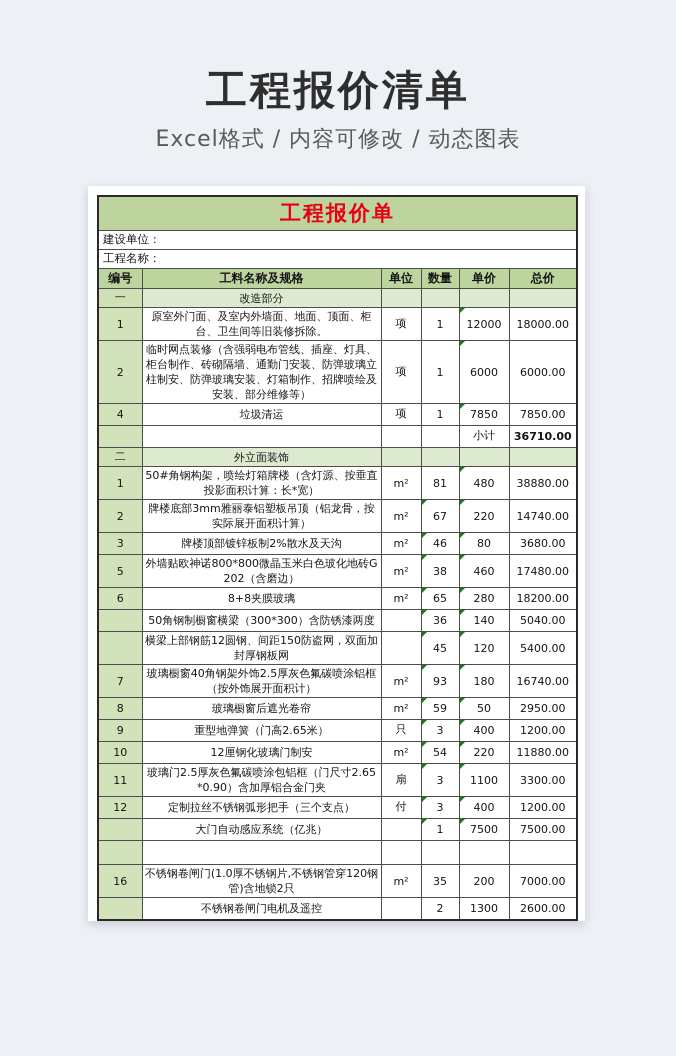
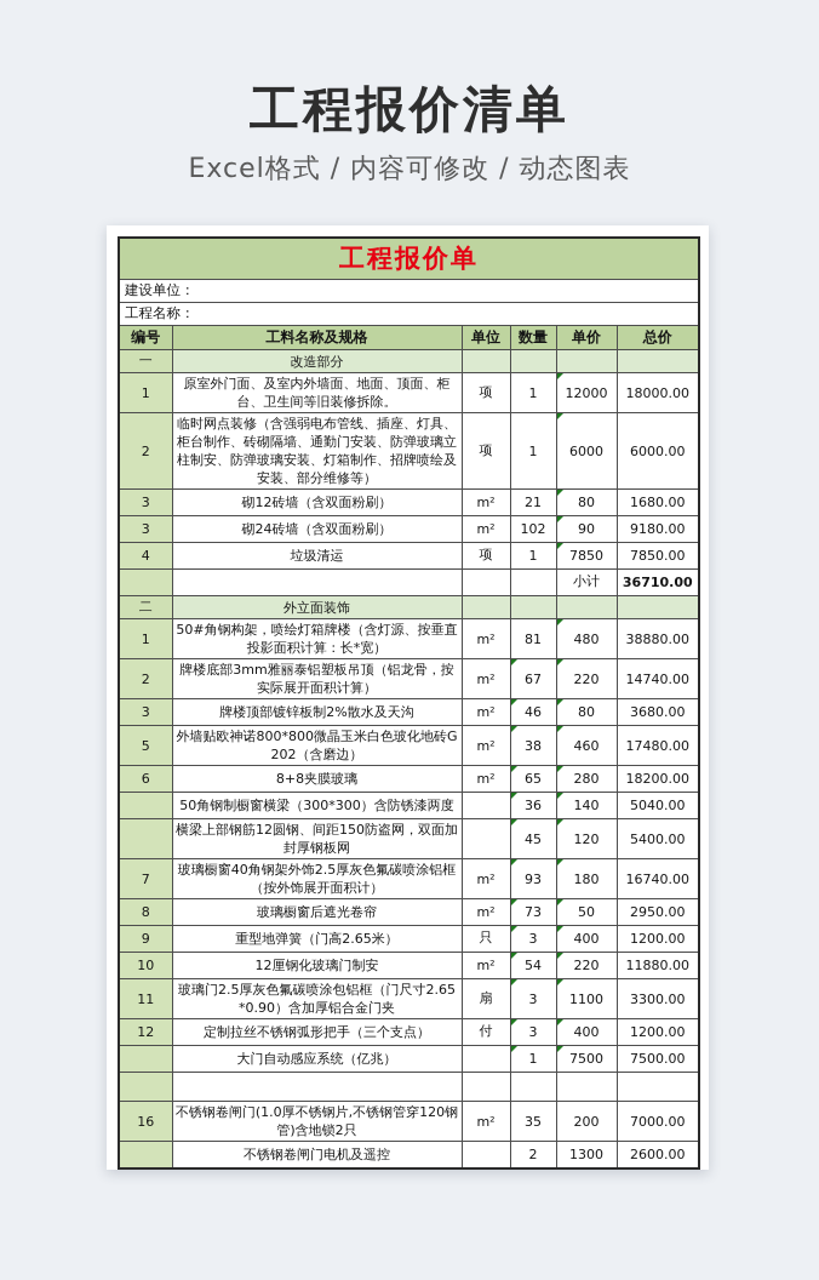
  工程报价清单
  Excel格式 / 内容可修改 / 动态图表
  工程报价单
  建设单位：
  工程名称：
  编号	工料名称及规格	单位	数量	单价	总价
  一	改造部分
  1	原室外门面、及室内外墙面、地面、顶面、柜台、卫生间等旧装修拆除。	项	1	12000	18000.00
  2	临时网点装修（含强弱电布管线、插座、灯具、柜台制作、砖砌隔墙、通勤门安装、防弹玻璃立柱制安、防弹玻璃安装、灯箱制作、招牌喷绘及安装、部分维修等）	项	1	6000	6000.00
+ 3	砌12砖墙（含双面粉刷）	m²	21	80	1680.00
+ 3	砌24砖墙（含双面粉刷）	m²	102	90	9180.00
  4	垃圾清运	项	1	7850	7850.00
  				小计	36710.00
  二	外立面装饰
  1	50#角钢构架，喷绘灯箱牌楼（含灯源、按垂直投影面积计算：长*宽）	m²	81	480	38880.00
  2	牌楼底部3mm雅丽泰铝塑板吊顶（铝龙骨，按实际展开面积计算）	m²	67	220	14740.00
  3	牌楼顶部镀锌板制2%散水及天沟	m²	46	80	3680.00
  5	外墙贴欧神诺800*800微晶玉米白色玻化地砖G202（含磨边）	m²	38	460	17480.00
  6	8+8夹膜玻璃	m²	65	280	18200.00
  	50角钢制橱窗横梁（300*300）含防锈漆两度		36	140	5040.00
  	横梁上部钢筋12圆钢、间距150防盗网，双面加封厚钢板网		45	120	5400.00
  7	玻璃橱窗40角钢架外饰2.5厚灰色氟碳喷涂铝框（按外饰展开面积计）	m²	93	180	16740.00
- 8	玻璃橱窗后遮光卷帘	m²	59	50	2950.00
+ 8	玻璃橱窗后遮光卷帘	m²	73	50	2950.00
  9	重型地弹簧（门高2.65米）	只	3	400	1200.00
  10	12厘钢化玻璃门制安	m²	54	220	11880.00
  11	玻璃门2.5厚灰色氟碳喷涂包铝框（门尺寸2.65*0.90）含加厚铝合金门夹	扇	3	1100	3300.00
  12	定制拉丝不锈钢弧形把手（三个支点）	付	3	400	1200.00
  	大门自动感应系统（亿兆）		1	7500	7500.00
  16	不锈钢卷闸门(1.0厚不锈钢片,不锈钢管穿120钢管)含地锁2只	m²	35	200	7000.00
  	不锈钢卷闸门电机及遥控		2	1300	2600.00
